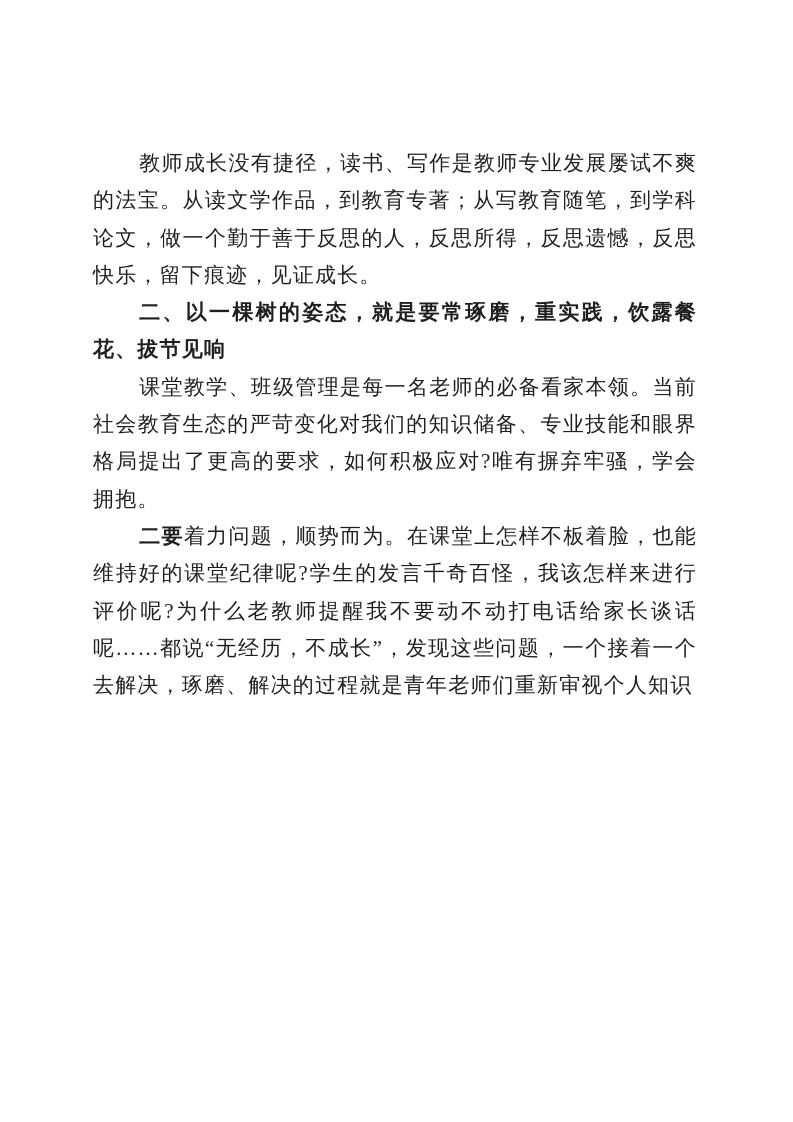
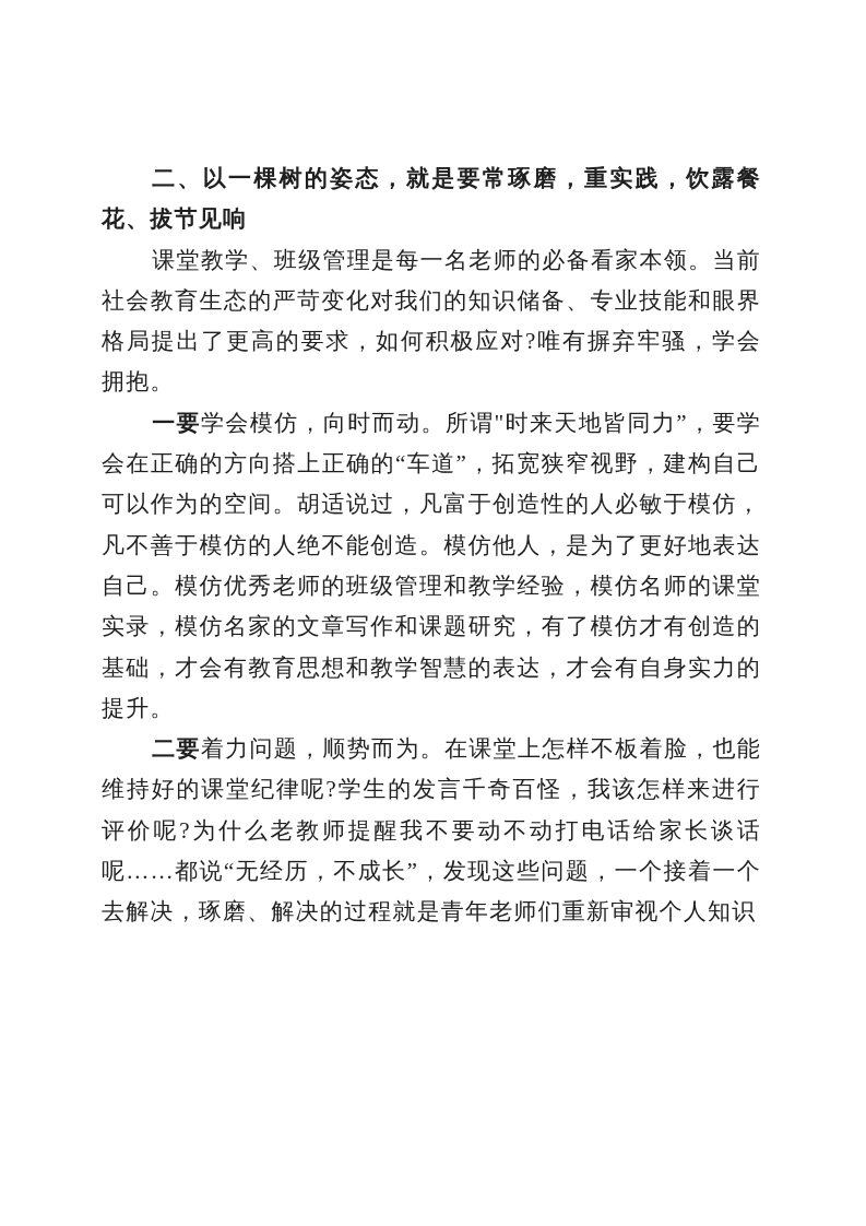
- 教师成长没有捷径，读书、写作是教师专业发展屡试不爽的法宝。从读文学作品，到教育专著；从写教育随笔，到学科论文，做一个勤于善于反思的人，反思所得，反思遗憾，反思快乐，留下痕迹，见证成长。
  二、以一棵树的姿态，就是要常琢磨，重实践，饮露餐花、拔节见响
  课堂教学、班级管理是每一名老师的必备看家本领。当前社会教育生态的严苛变化对我们的知识储备、专业技能和眼界格局提出了更高的要求，如何积极应对?唯有摒弃牢骚，学会拥抱。
+ 一要学会模仿，向时而动。所谓"时来天地皆同力”，要学会在正确的方向搭上正确的“车道”，拓宽狭窄视野，建构自己可以作为的空间。胡适说过，凡富于创造性的人必敏于模仿，凡不善于模仿的人绝不能创造。模仿他人，是为了更好地表达自己。模仿优秀老师的班级管理和教学经验，模仿名师的课堂实录，模仿名家的文章写作和课题研究，有了模仿才有创造的基础，才会有教育思想和教学智慧的表达，才会有自身实力的提升。
  二要着力问题，顺势而为。在课堂上怎样不板着脸，也能维持好的课堂纪律呢?学生的发言千奇百怪，我该怎样来进行评价呢?为什么老教师提醒我不要动不动打电话给家长谈话呢……都说“无经历，不成长”，发现这些问题，一个接着一个去解决，琢磨、解决的过程就是青年老师们重新审视个人知识
